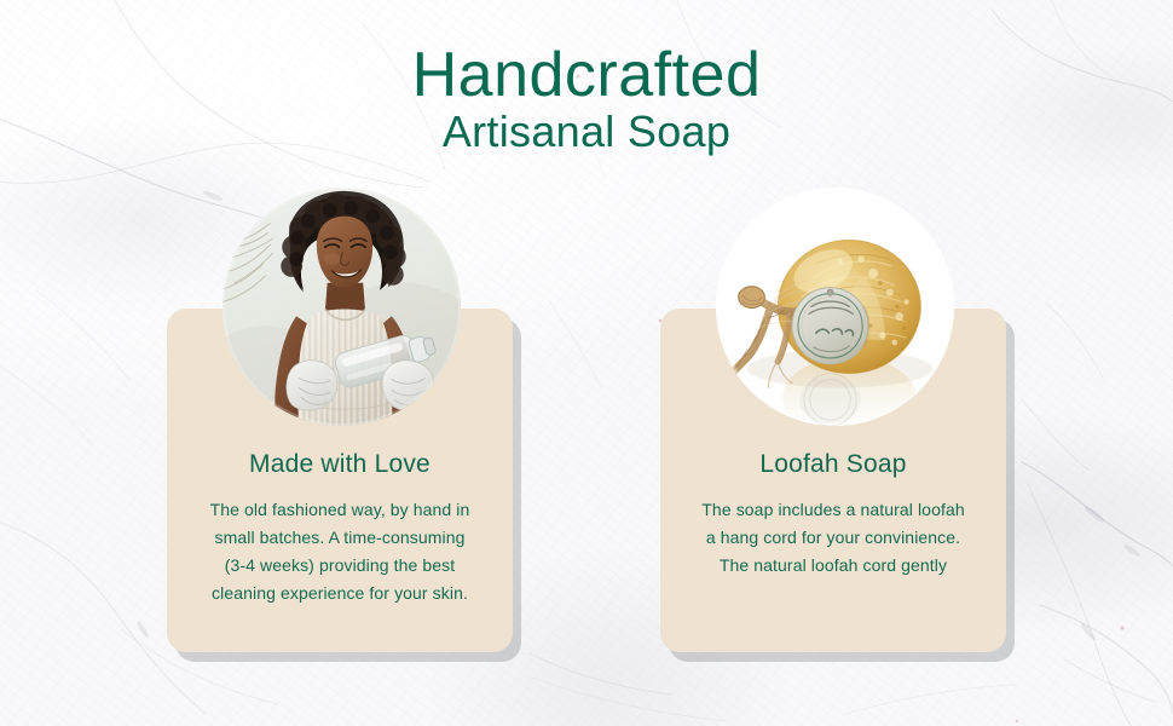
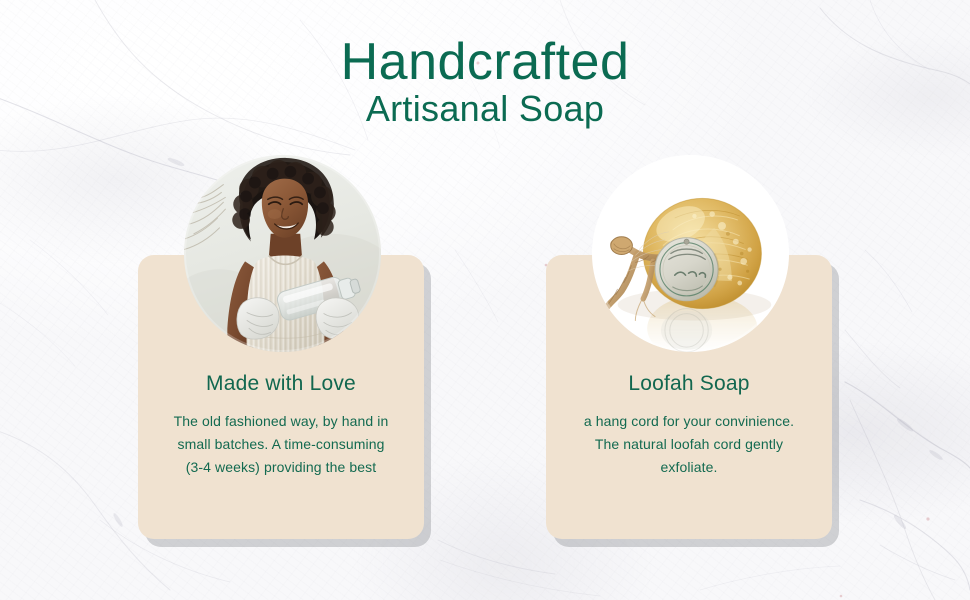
  Handcrafted
  Artisanal Soap
  Made with Love
  The old fashioned way, by hand in
  small batches. A time-consuming
  (3-4 weeks) providing the best
- cleaning experience for your skin.
  Loofah Soap
- The soap includes a natural loofah
  a hang cord for your convinience.
  The natural loofah cord gently
+ exfoliate.
